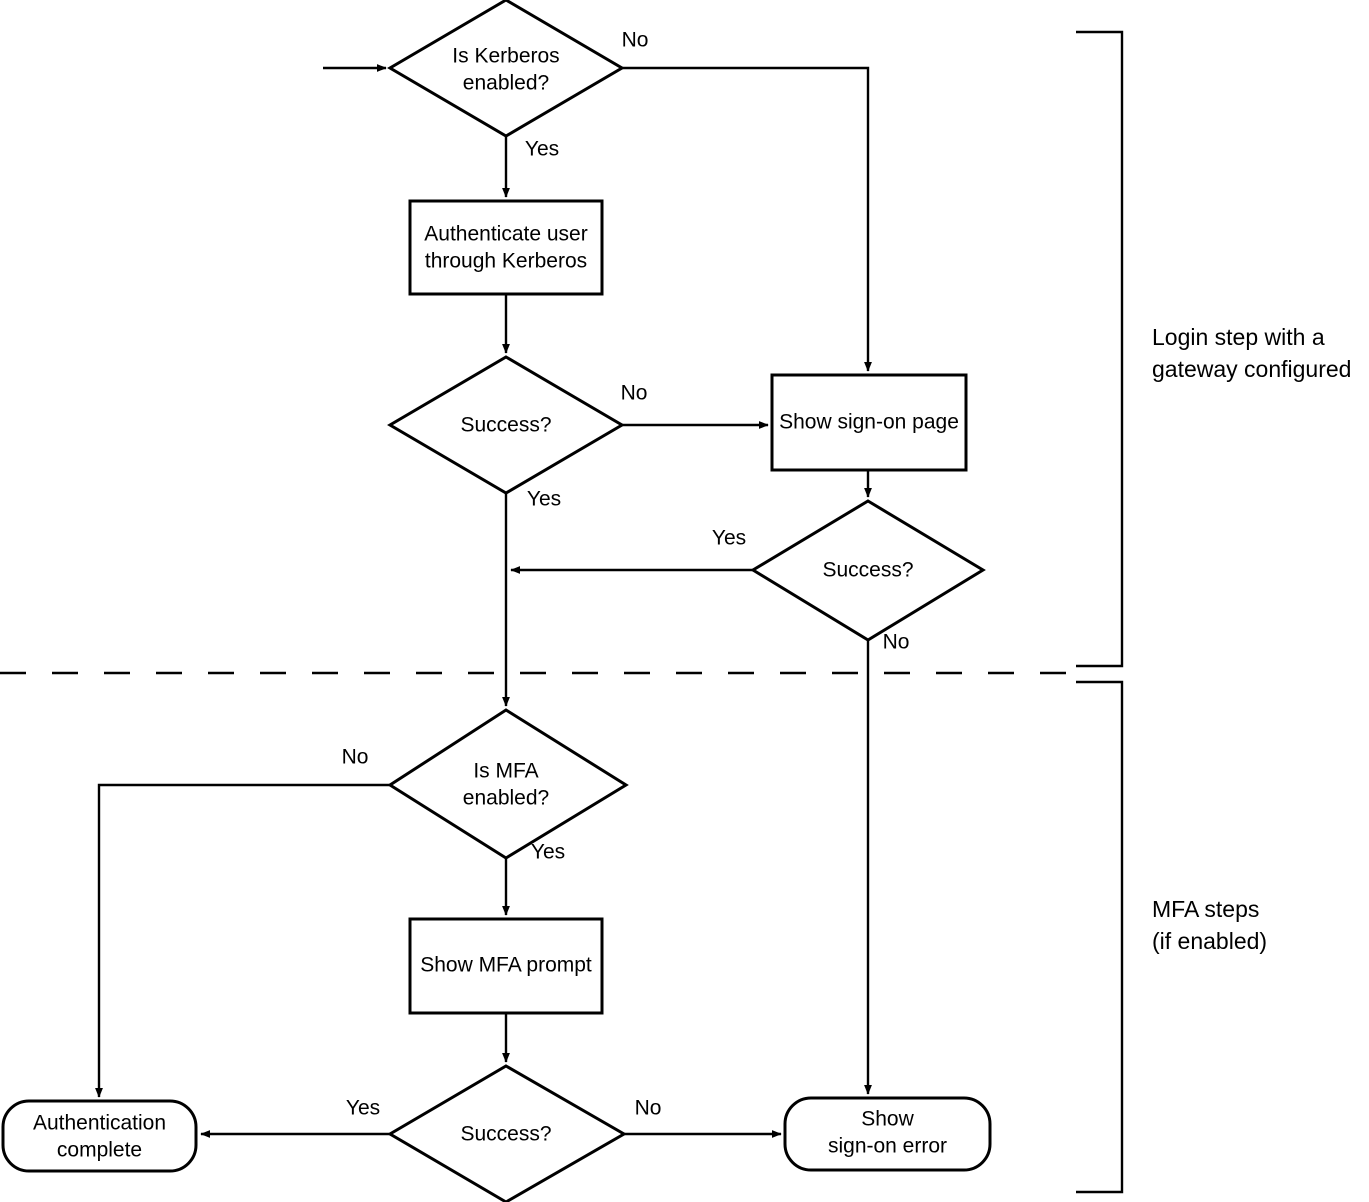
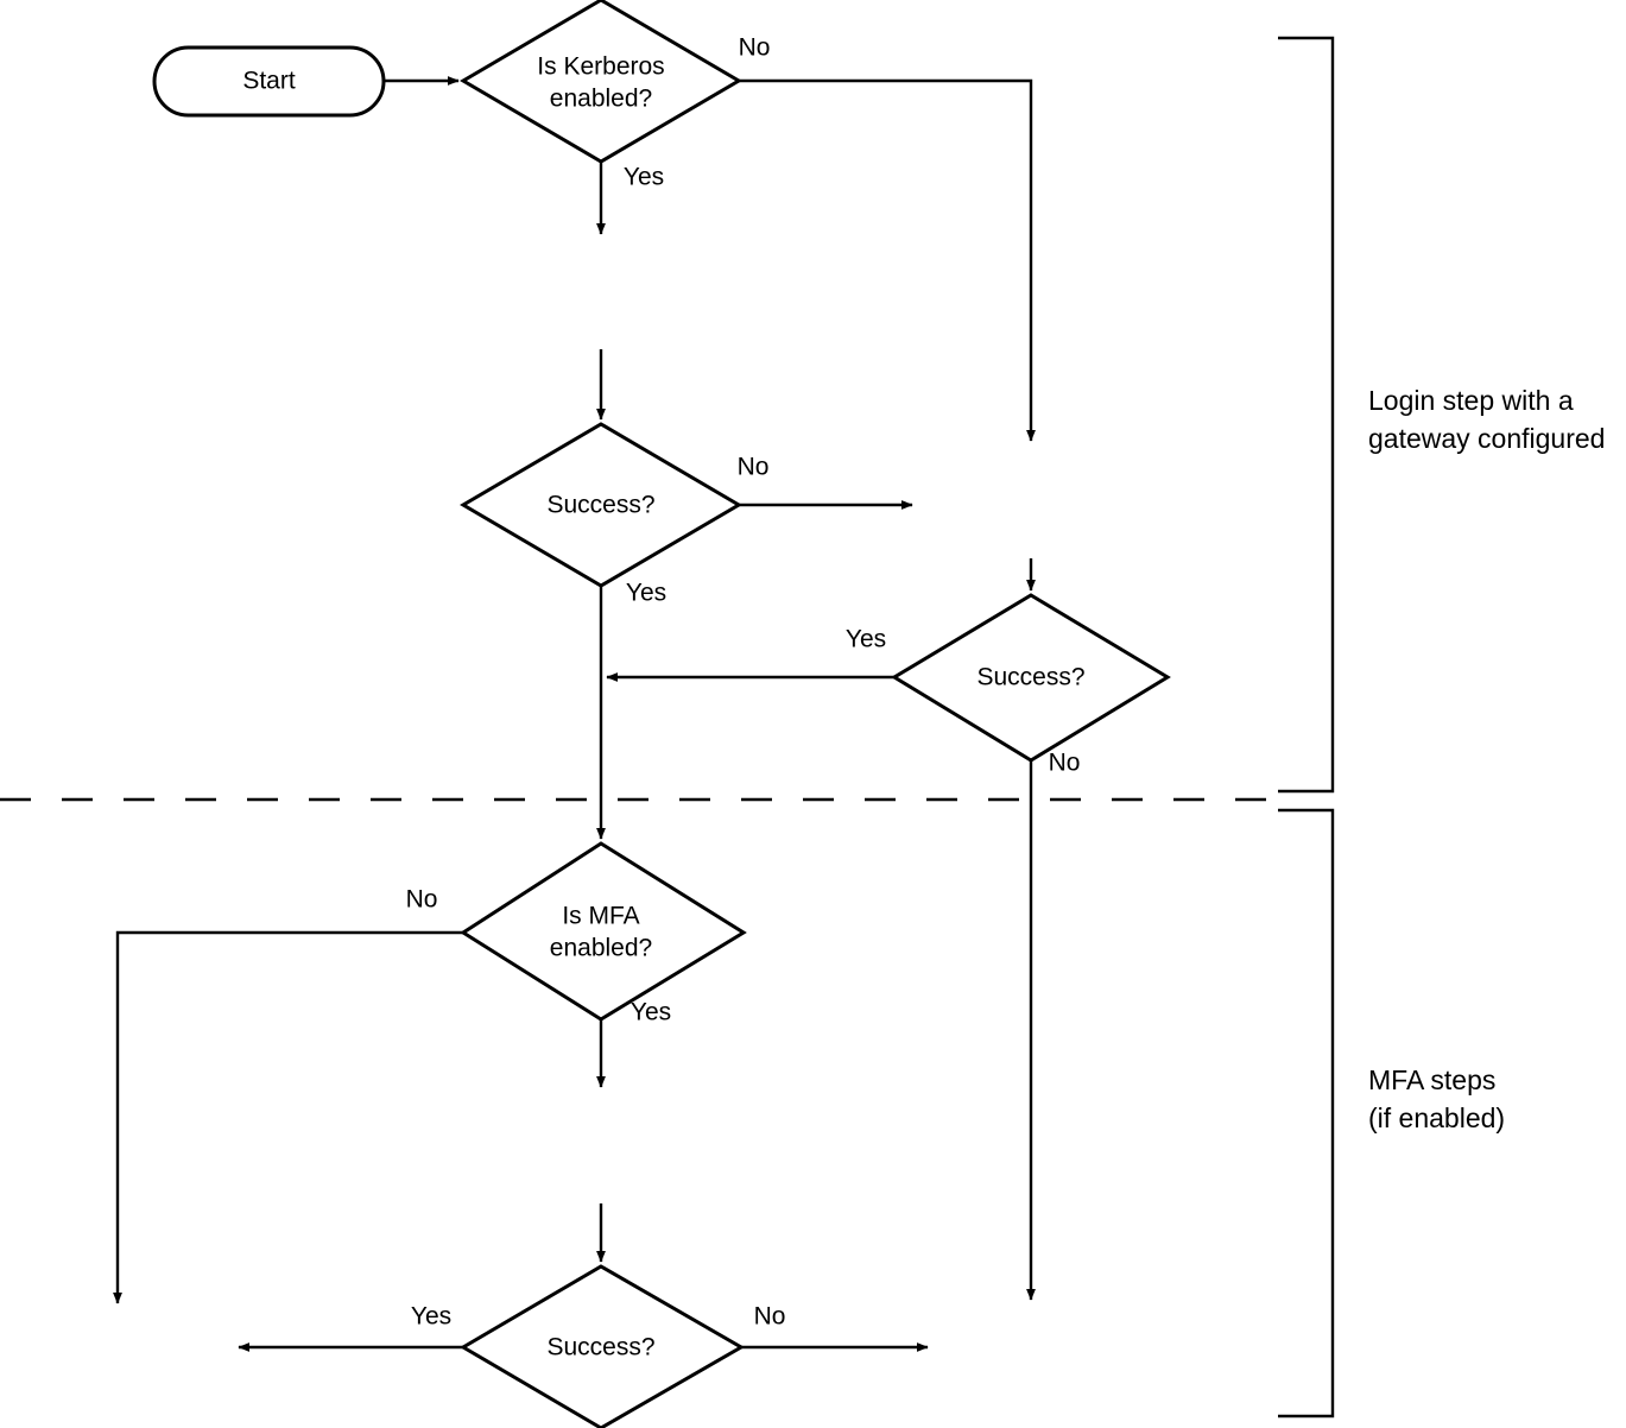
+ Start
  Is Kerberos
  enabled?
- Authenticate user
- through Kerberos
  Success?
- Show sign-on page
  Success?
  Is MFA
  enabled?
- Show MFA prompt
  Success?
- Authentication
- complete
- Show
- sign-on error
  No
  Yes
  No
  Yes
  Yes
  No
  No
  Yes
  Yes
  No
  Login step with a
  gateway configured
  MFA steps
  (if enabled)
